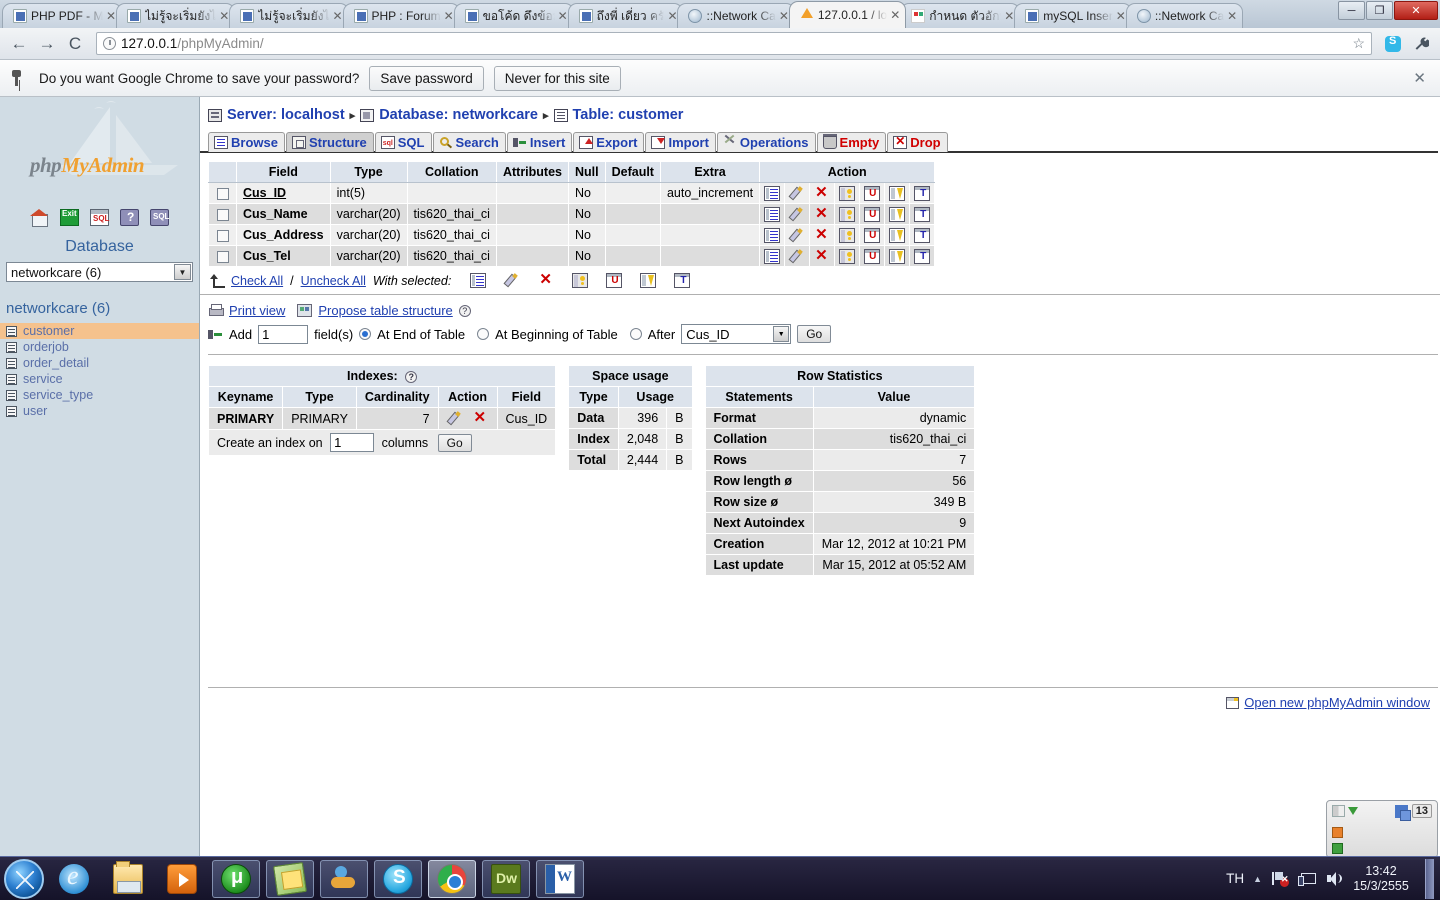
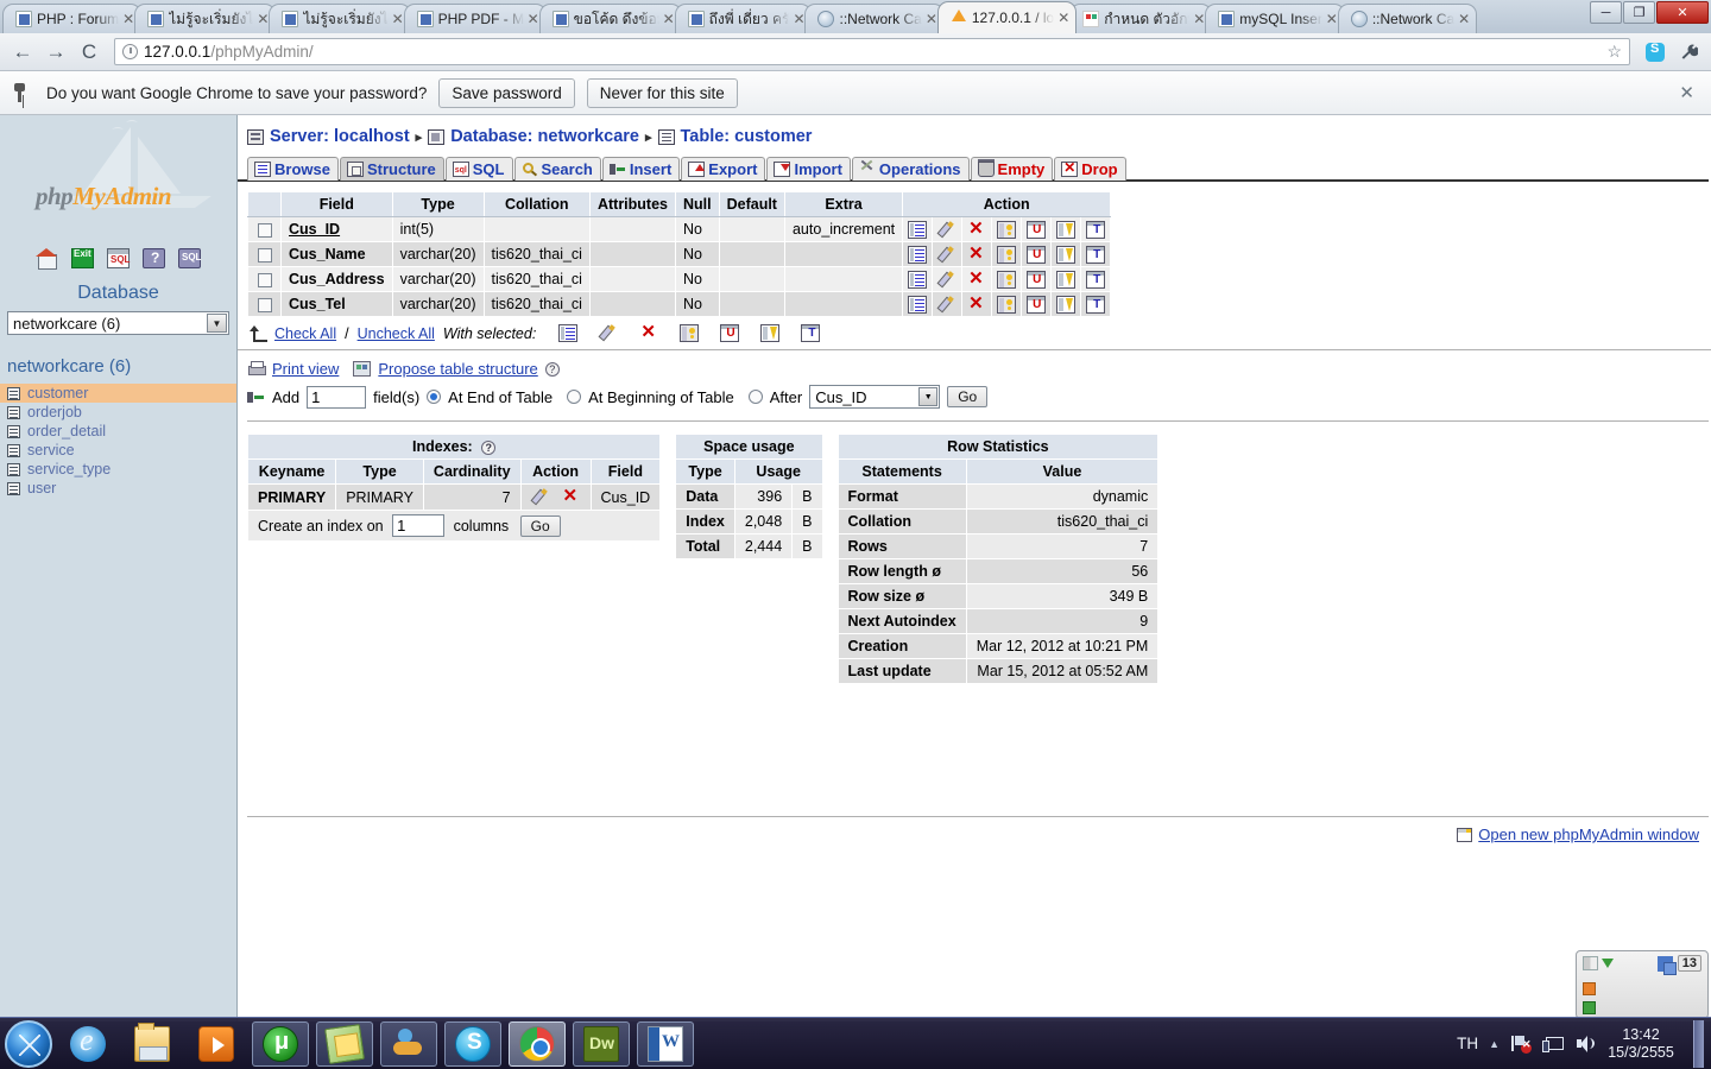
- PHP PDF - M
+ PHP : Forum
  ✕
  ไม่รู้จะเริ่มยังไ
  ✕
  ไม่รู้จะเริ่มยังไ
  ✕
- PHP : Forum
+ PHP PDF - M
  ✕
  ขอโค้ด ดึงข้อ
  ✕
  ถึงพี่ เดี่ยว ครั
  ✕
  ::Network Ca
  ✕
  127.0.0.1 / lo
  ✕
  กำหนด ตัวอัก
  ✕
  mySQL Inser
  ✕
  ::Network Ca
  ✕
  ─
  ❐
  ✕
  ←
  →
  C
  127.0.0.1
  /phpMyAdmin/
  ☆
  Do you want Google Chrome to save your password?
  Save password
  Never for this site
  ✕
  phpMyAdmin
  Database
  networkcare (6)
  ▼
  networkcare (6)
  customer
  orderjob
  order_detail
  service
  service_type
  user
  Server: localhost
  ▸
  Database: networkcare
  ▸
  Table: customer
  Browse
  Structure
  SQL
  Search
  Insert
  Export
  Import
  Operations
  Empty
  Drop
  	Field	Type	Collation	Attributes	Null	Default	Extra	Action
  	Cus_ID	int(5)			No		auto_increment
  	Cus_Name	varchar(20)	tis620_thai_ci		No
  	Cus_Address	varchar(20)	tis620_thai_ci		No
  	Cus_Tel	varchar(20)	tis620_thai_ci		No
  Check All
  /
  Uncheck All
  With selected:
  Print view
  Propose table structure
  ?
  Add
  1
  field(s)
  At End of Table
  At Beginning of Table
  After
  Cus_ID
  Go
  Indexes: ?
  Keyname	Type	Cardinality	Action	Field
  PRIMARY	PRIMARY	7		Cus_ID
  Create an index on 1 columns Go
  Space usage
  Type	Usage
  Data	396	B
  Index	2,048	B
  Total	2,444	B
  Row Statistics
  Statements	Value
  Format	dynamic
  Collation	tis620_thai_ci
  Rows	7
  Row length ø	56
  Row size ø	349 B
  Next Autoindex	9
  Creation	Mar 12, 2012 at 10:21 PM
  Last update	Mar 15, 2012 at 05:52 AM
  Open new phpMyAdmin window
  13
  TH
  ▲
  13:42
  15/3/2555
